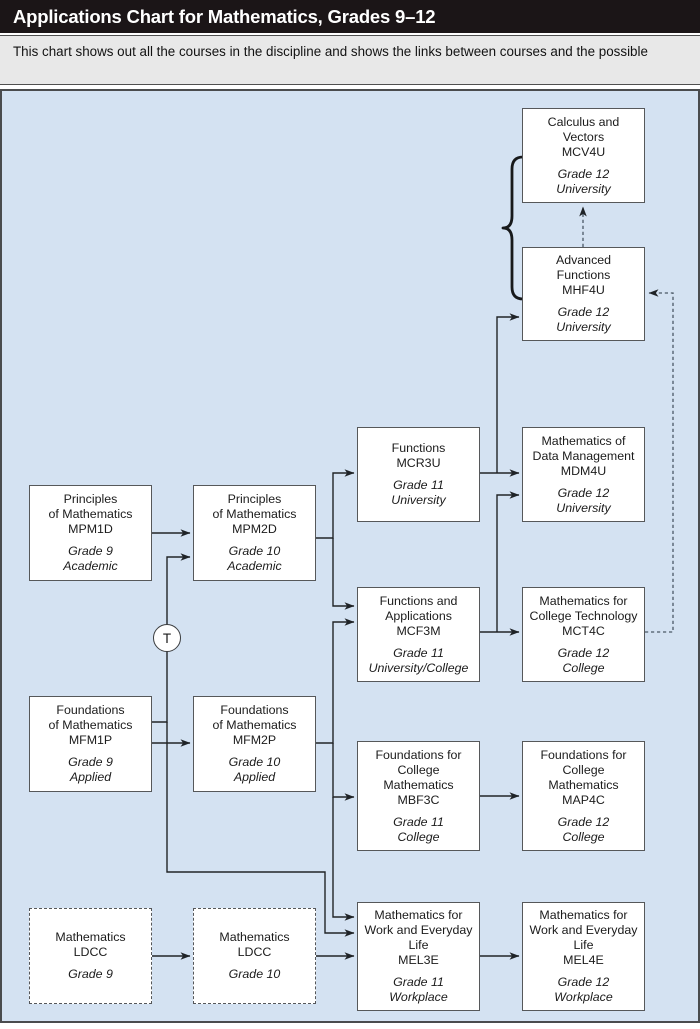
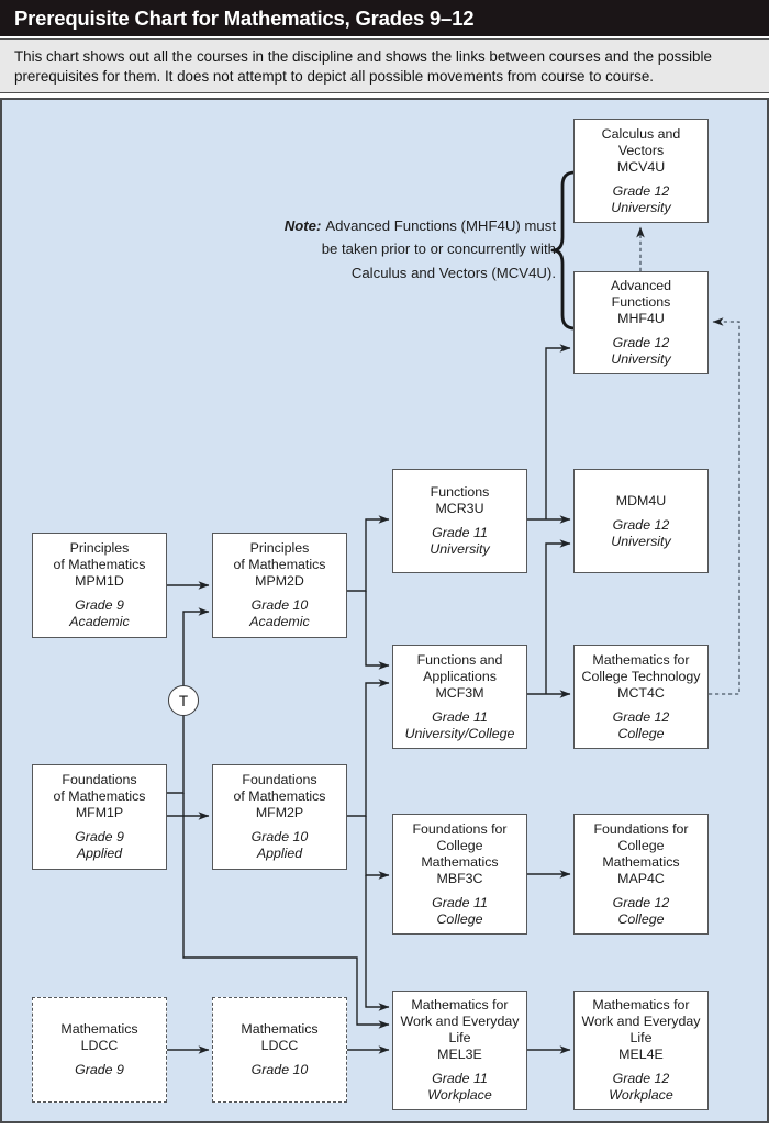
- Applications Chart for Mathematics, Grades 9–12
+ Prerequisite Chart for Mathematics, Grades 9–12
  This chart shows out all the courses in the discipline and shows the links between courses and the possible
+ prerequisites for them. It does not attempt to depict all possible movements from course to course.
+ Note: Advanced Functions (MHF4U) must
+ be taken prior to or concurrently with
+ Calculus and Vectors (MCV4U).
  Calculus and
  Vectors
  MCV4U
  Grade 12
  University
  Advanced
  Functions
  MHF4U
  Grade 12
  University
  Functions
  MCR3U
  Grade 11
  University
- Mathematics of
- Data Management
  MDM4U
  Grade 12
  University
  Principles
  of Mathematics
  MPM1D
  Grade 9
  Academic
  Principles
  of Mathematics
  MPM2D
  Grade 10
  Academic
  Functions and
  Applications
  MCF3M
  Grade 11
  University/College
  Mathematics for
  College Technology
  MCT4C
  Grade 12
  College
  T
  Foundations
  of Mathematics
  MFM1P
  Grade 9
  Applied
  Foundations
  of Mathematics
  MFM2P
  Grade 10
  Applied
  Foundations for
  College
  Mathematics
  MBF3C
  Grade 11
  College
  Foundations for
  College
  Mathematics
  MAP4C
  Grade 12
  College
  Mathematics
  LDCC
  Grade 9
  Mathematics
  LDCC
  Grade 10
  Mathematics for
  Work and Everyday
  Life
  MEL3E
  Grade 11
  Workplace
  Mathematics for
  Work and Everyday
  Life
  MEL4E
  Grade 12
  Workplace
